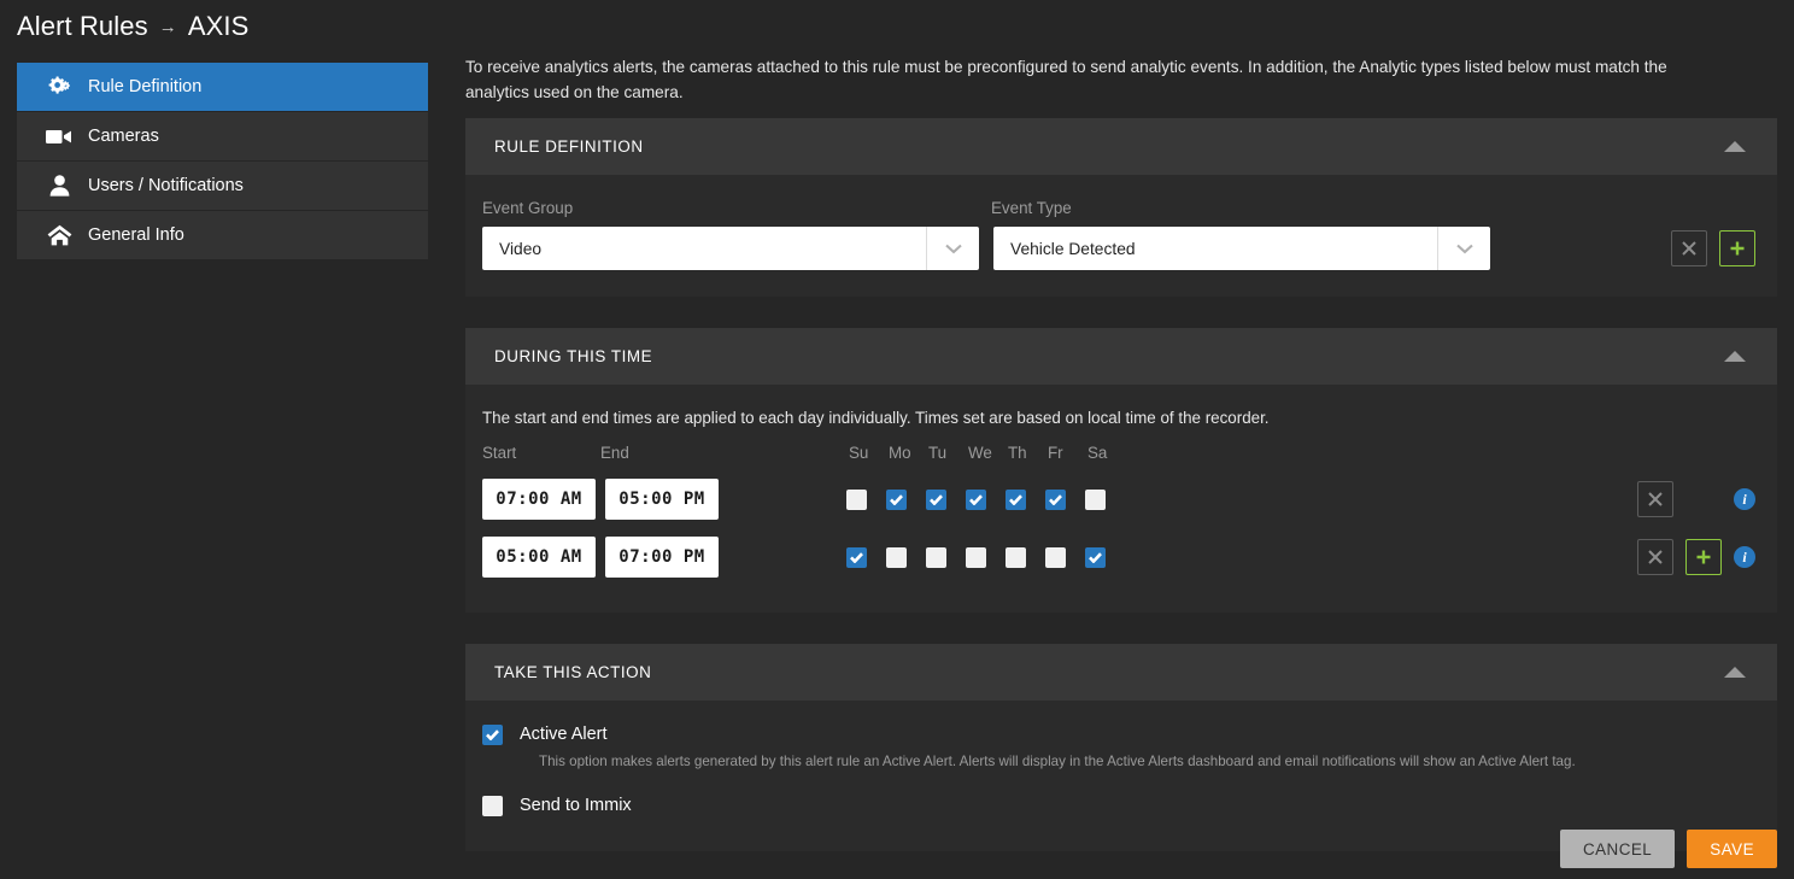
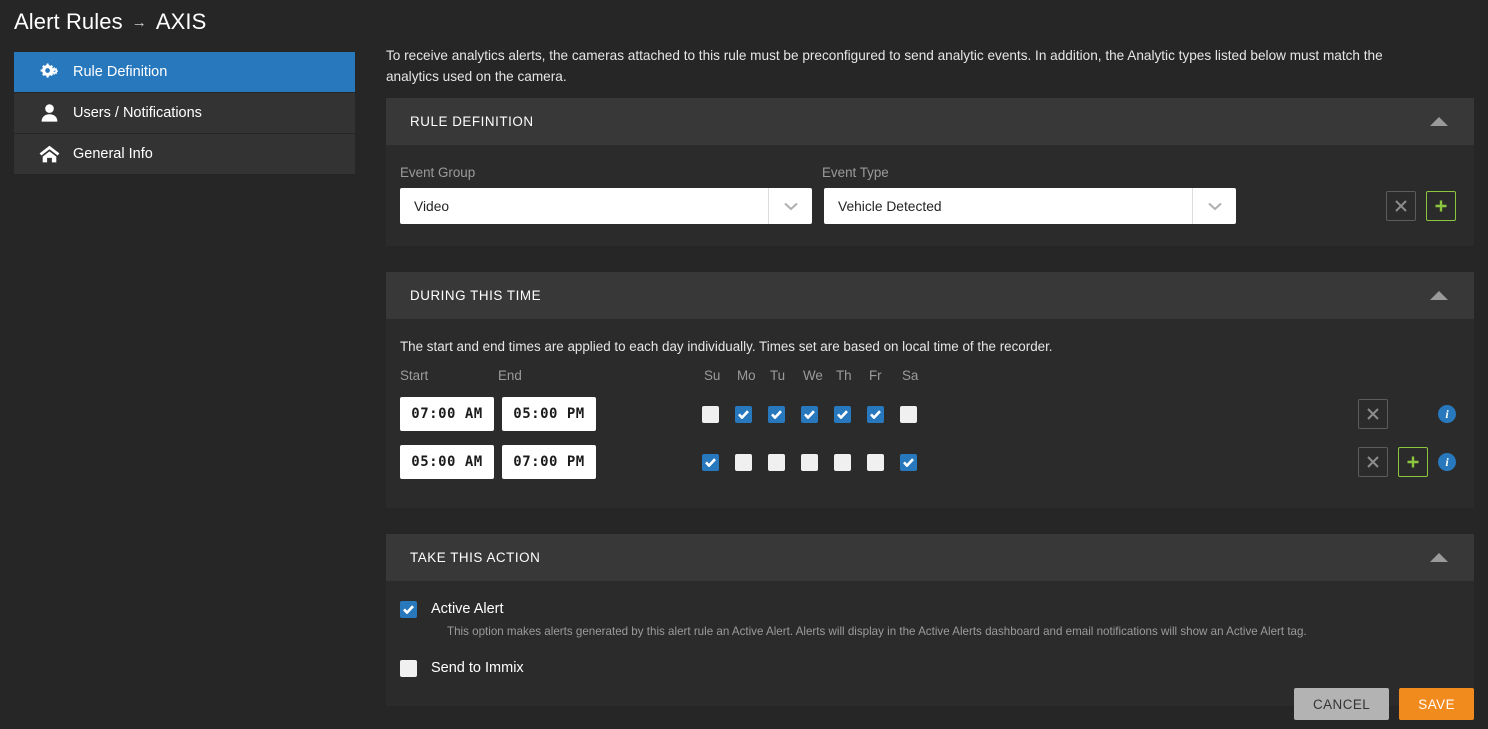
  Alert Rules
  →
  AXIS
  Rule Definition
- Cameras
  Users / Notifications
  General Info
  To receive analytics alerts, the cameras attached to this rule must be preconfigured to send analytic events. In addition, the Analytic types listed below must match the analytics used on the camera.
  RULE DEFINITION
  Event Group
  Event Type
  Video
  Vehicle Detected
  DURING THIS TIME
  The start and end times are applied to each day individually. Times set are based on local time of the recorder.
  Start
  End
  Su
  Mo
  Tu
  We
  Th
  Fr
  Sa
  07:00 AM
  05:00 PM
  i
  05:00 AM
  07:00 PM
  i
  TAKE THIS ACTION
  Active Alert
  This option makes alerts generated by this alert rule an Active Alert. Alerts will display in the Active Alerts dashboard and email notifications will show an Active Alert tag.
  Send to Immix
  CANCEL
  SAVE
